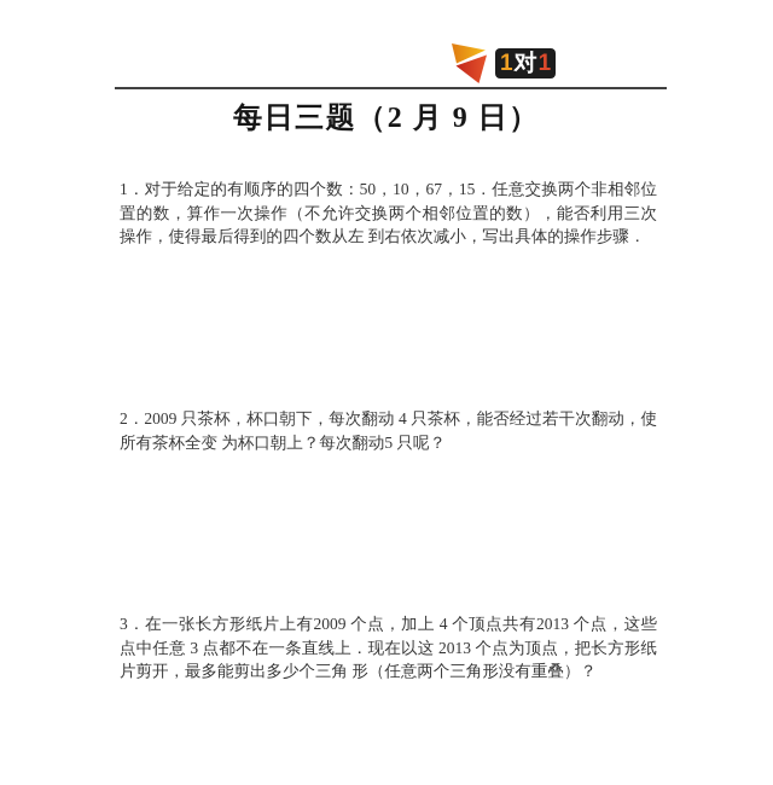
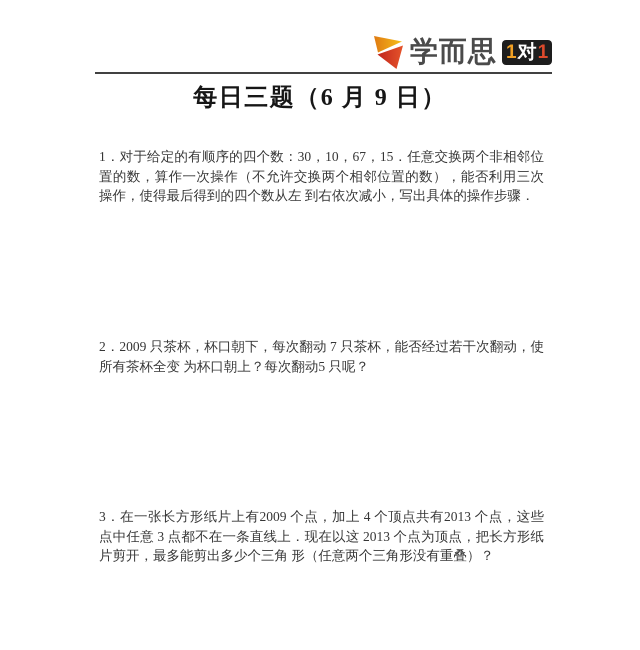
+ 学而思
  1
  对
  1
- 每日三题（2 月 9 日）
+ 每日三题（6 月 9 日）
- 1．对于给定的有顺序的四个数：50，10，67，15．任意交换两个非相邻位置的数，算作一次操作（不允许交换两个相邻位置的数），能否利用三次操作，使得最后得到的四个数从左 到右依次减小，写出具体的操作步骤．
+ 1．对于给定的有顺序的四个数：30，10，67，15．任意交换两个非相邻位置的数，算作一次操作（不允许交换两个相邻位置的数），能否利用三次操作，使得最后得到的四个数从左 到右依次减小，写出具体的操作步骤．
- 2．2009 只茶杯，杯口朝下，每次翻动 4 只茶杯，能否经过若干次翻动，使所有茶杯全变 为杯口朝上？每次翻动5 只呢？
+ 2．2009 只茶杯，杯口朝下，每次翻动 7 只茶杯，能否经过若干次翻动，使所有茶杯全变 为杯口朝上？每次翻动5 只呢？
  3．在一张长方形纸片上有2009 个点，加上 4 个顶点共有2013 个点，这些点中任意 3 点都不在一条直线上．现在以这 2013 个点为顶点，把长方形纸片剪开，最多能剪出多少个三角 形（任意两个三角形没有重叠）？
